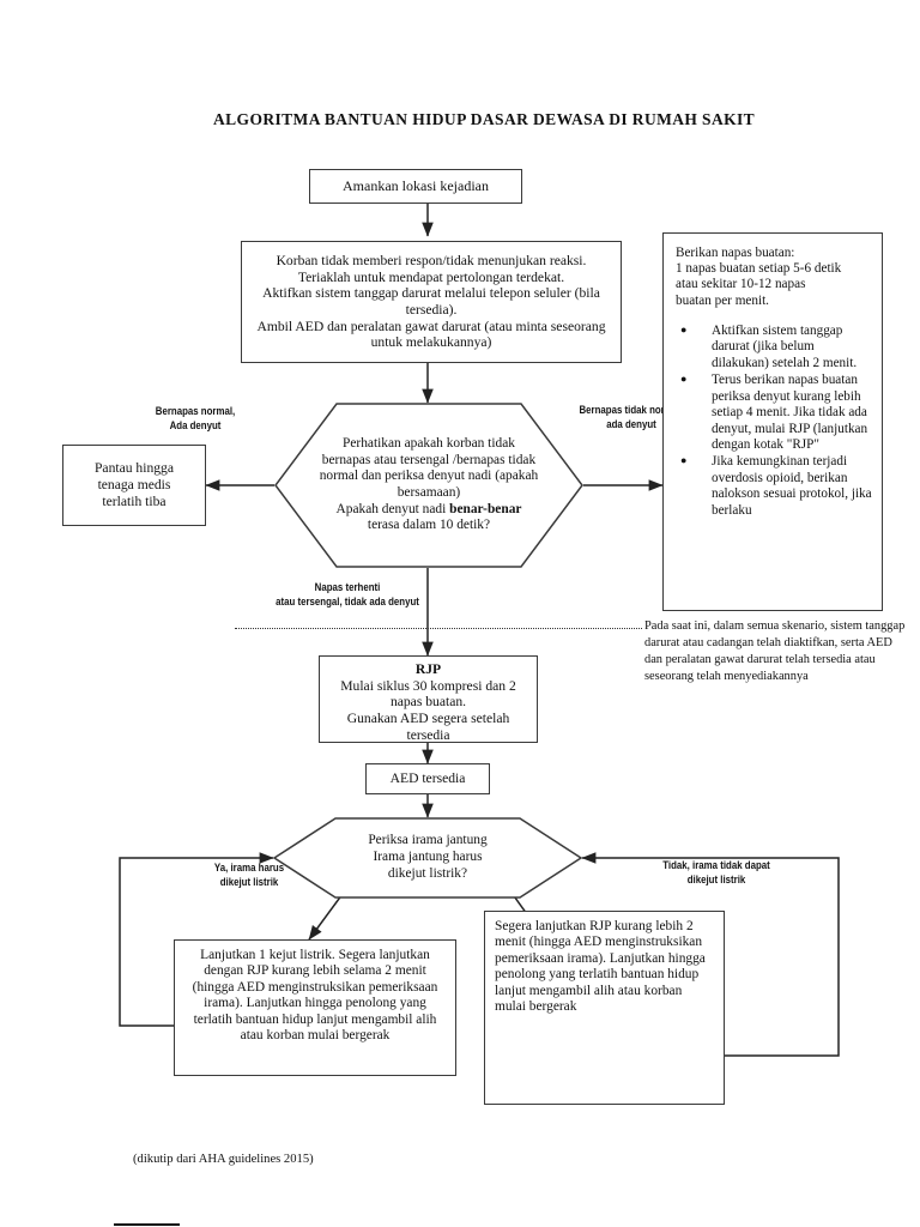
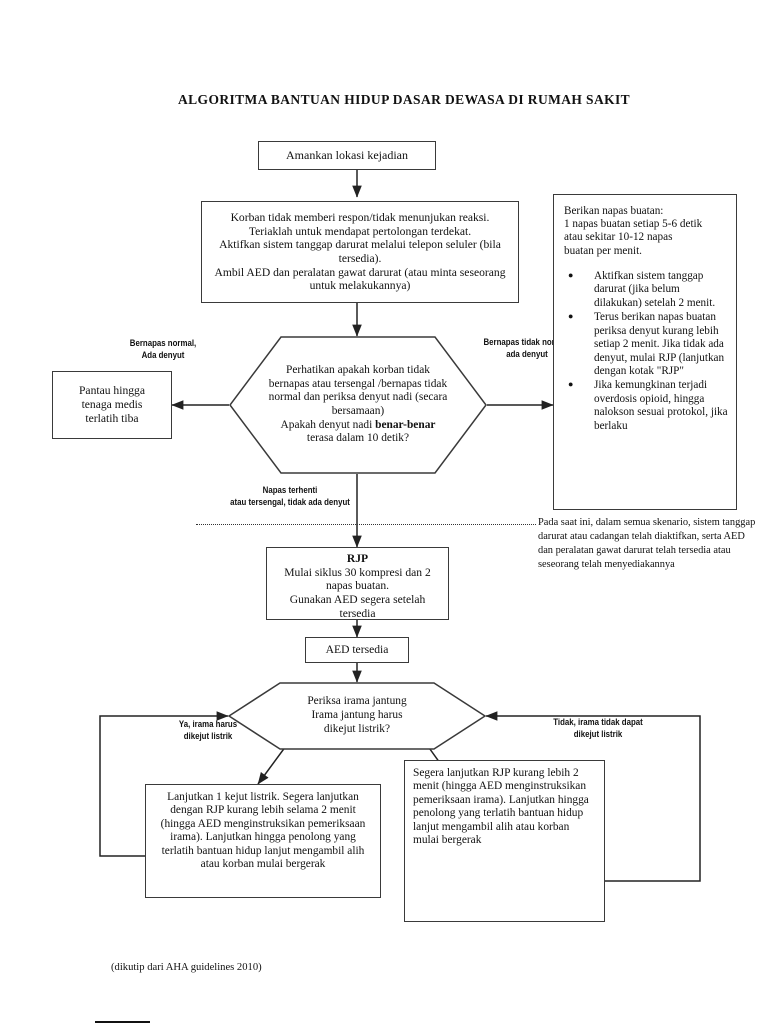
  ALGORITMA BANTUAN HIDUP DASAR DEWASA DI RUMAH SAKIT
  Amankan lokasi kejadian
  Korban tidak memberi respon/tidak menunjukan reaksi.
  Teriaklah untuk mendapat pertolongan terdekat.
  Aktifkan sistem tanggap darurat melalui telepon seluler (bila tersedia).
  Ambil AED dan peralatan gawat darurat (atau minta seseorang untuk melakukannya)
  Perhatikan apakah korban tidak
  bernapas atau tersengal /bernapas tidak
- normal dan periksa denyut nadi (apakah
+ normal dan periksa denyut nadi (secara
  bersamaan)
  Apakah denyut nadi benar-benar
  terasa dalam 10 detik?
  Bernapas normal,
  Ada denyut
  Bernapas tidak no
  ada denyut
  Napas terhenti
  atau tersengal, tidak ada denyut
  Pantau hingga
  tenaga medis
  terlatih tiba
  Berikan napas buatan:
  1 napas buatan setiap 5-6 detik
  atau sekitar 10-12 napas
  buatan per menit.
  Aktifkan sistem tanggap darurat (jika belum dilakukan) setelah 2 menit.
- Terus berikan napas buatan periksa denyut kurang lebih setiap 4 menit. Jika tidak ada denyut, mulai RJP (lanjutkan dengan kotak "RJP"
+ Terus berikan napas buatan periksa denyut kurang lebih setiap 2 menit. Jika tidak ada denyut, mulai RJP (lanjutkan dengan kotak "RJP"
- Jika kemungkinan terjadi overdosis opioid, berikan nalokson sesuai protokol, jika berlaku
+ Jika kemungkinan terjadi overdosis opioid, hingga nalokson sesuai protokol, jika berlaku
  Pada saat ini, dalam semua skenario, sistem tanggap darurat atau cadangan telah diaktifkan, serta AED dan peralatan gawat darurat telah tersedia atau seseorang telah menyediakannya
  RJP
  Mulai siklus 30 kompresi dan 2
  napas buatan.
  Gunakan AED segera setelah
  tersedia
  AED tersedia
  Periksa irama jantung
  Irama jantung harus
  dikejut listrik?
  Ya, irama harus
  dikejut listrik
  Tidak, irama tidak dapat
  dikejut listrik
  Lanjutkan 1 kejut listrik. Segera lanjutkan dengan RJP kurang lebih selama 2 menit (hingga AED menginstruksikan pemeriksaan irama). Lanjutkan hingga penolong yang terlatih bantuan hidup lanjut mengambil alih atau korban mulai bergerak
  Segera lanjutkan RJP kurang lebih 2 menit (hingga AED menginstruksikan pemeriksaan irama). Lanjutkan hingga penolong yang terlatih bantuan hidup lanjut mengambil alih atau korban mulai bergerak
- (dikutip dari AHA guidelines 2015)
+ (dikutip dari AHA guidelines 2010)
